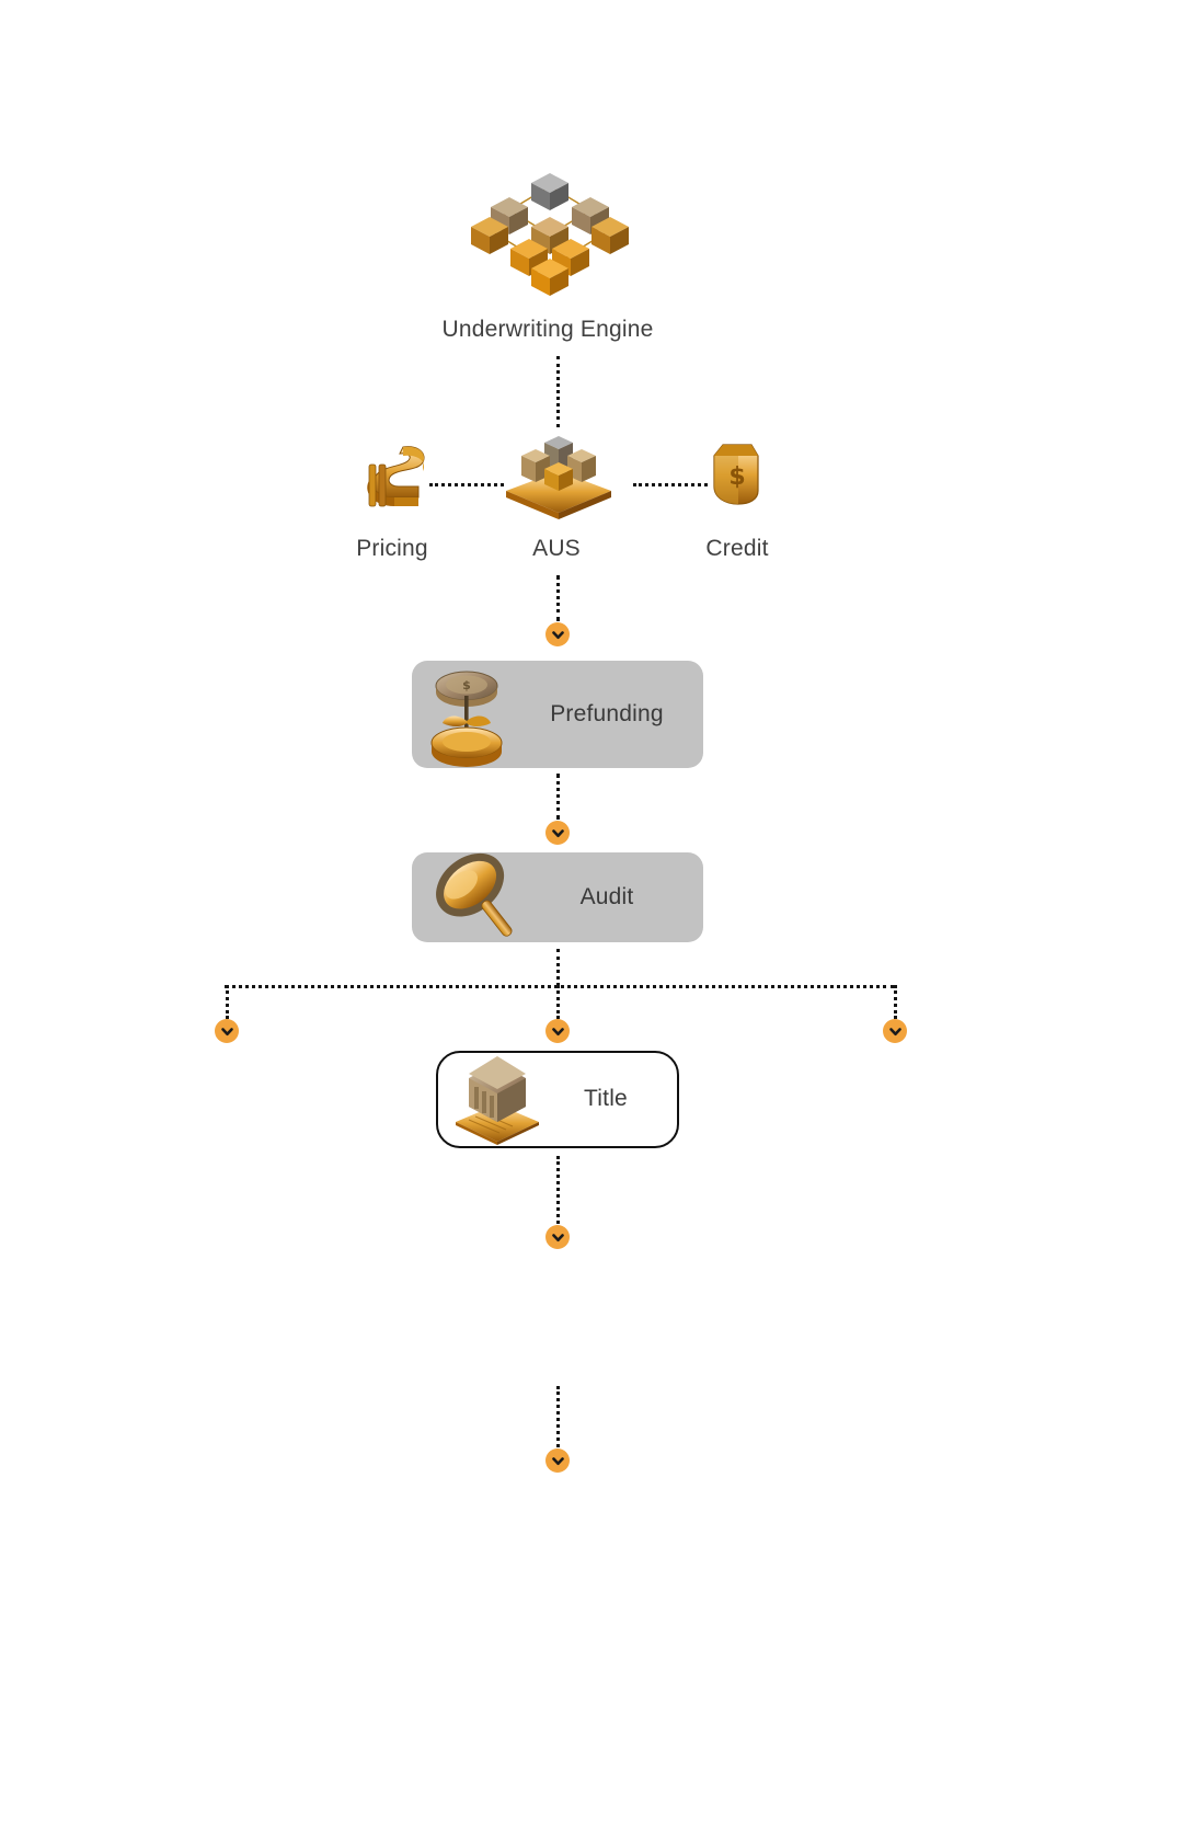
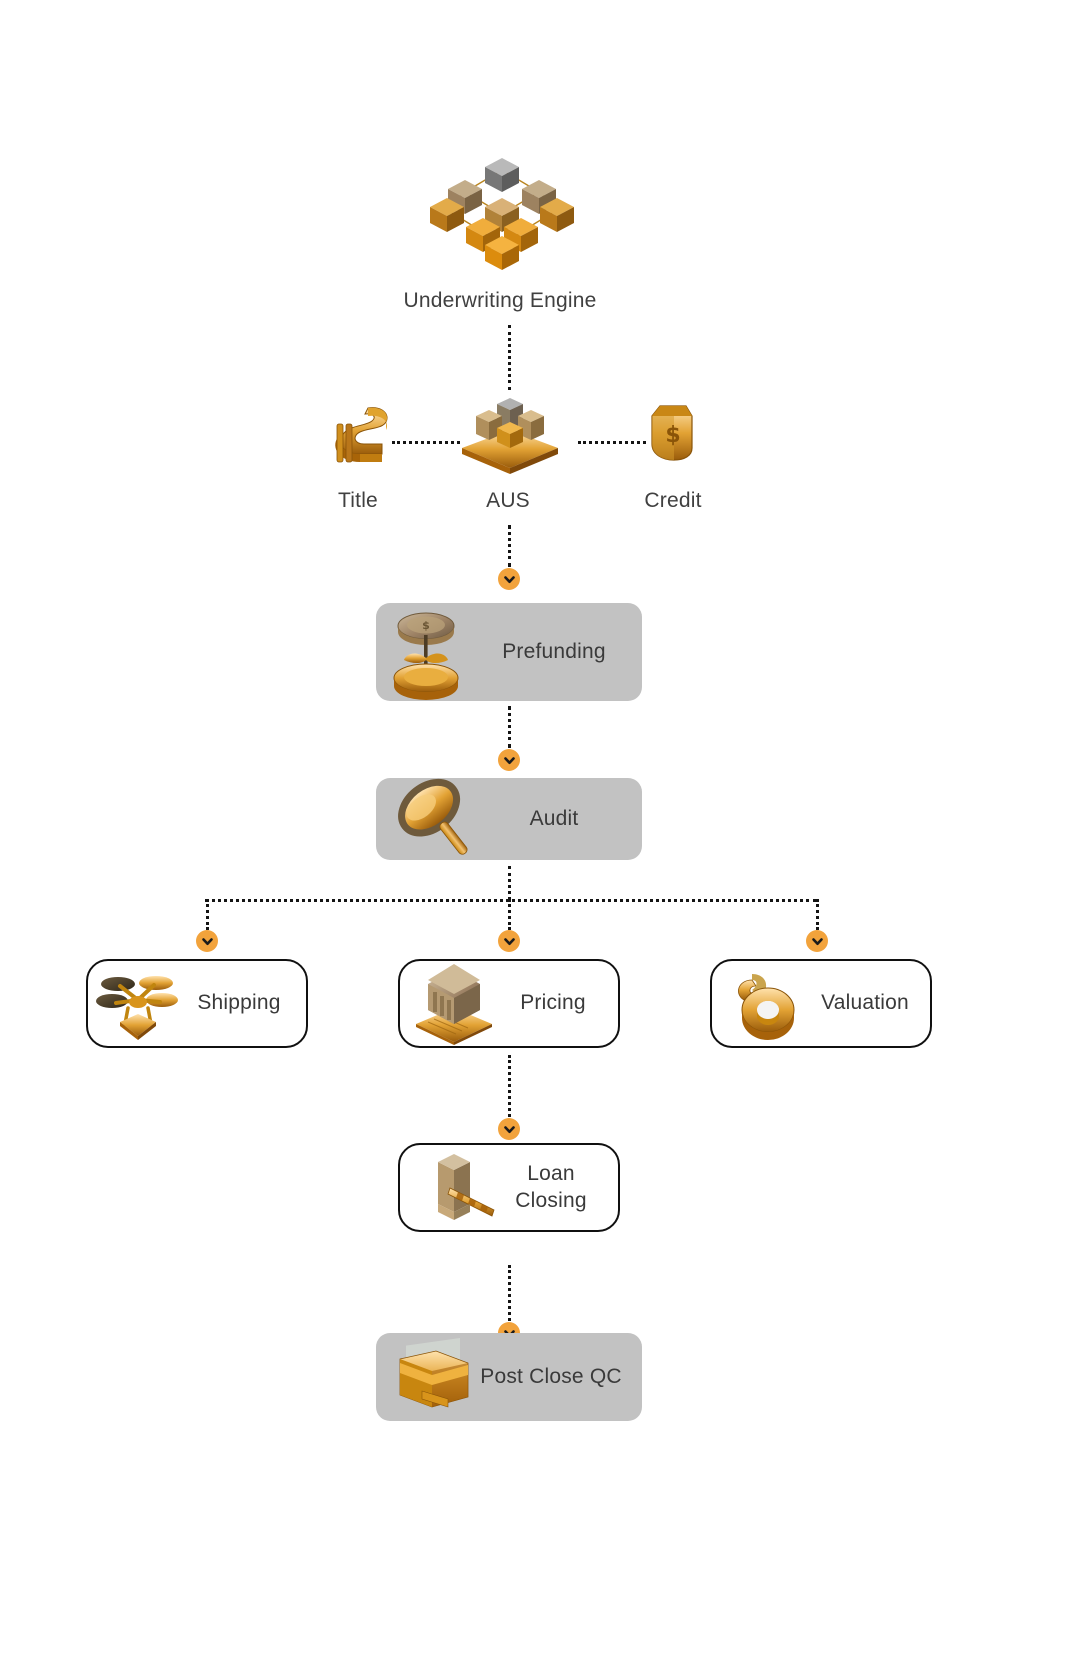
  Underwriting Engine
- Pricing
+ Title
  AUS
  $
  Credit
  $
  Prefunding
  Audit
+ Shipping
- Title
+ Pricing
+ Valuation
+ Loan
+ Closing
+ Post Close QC
